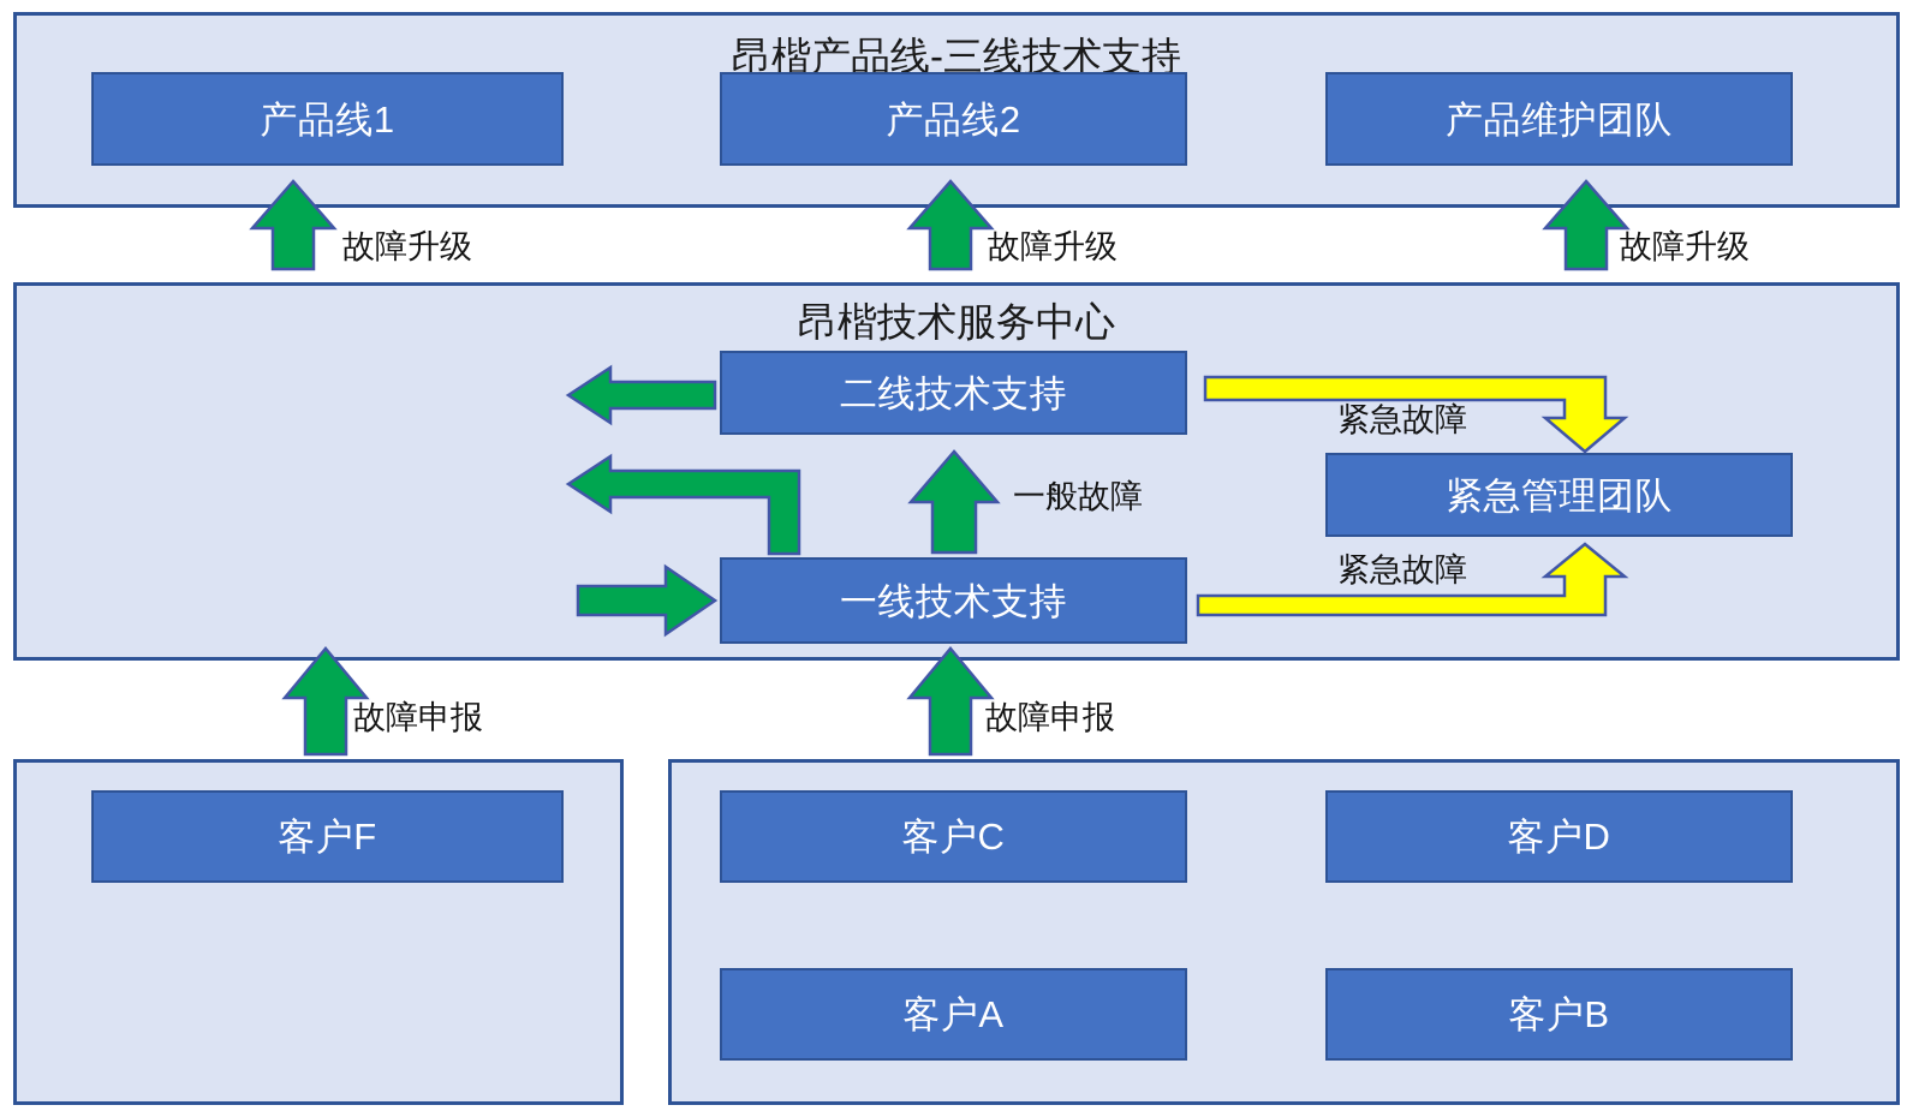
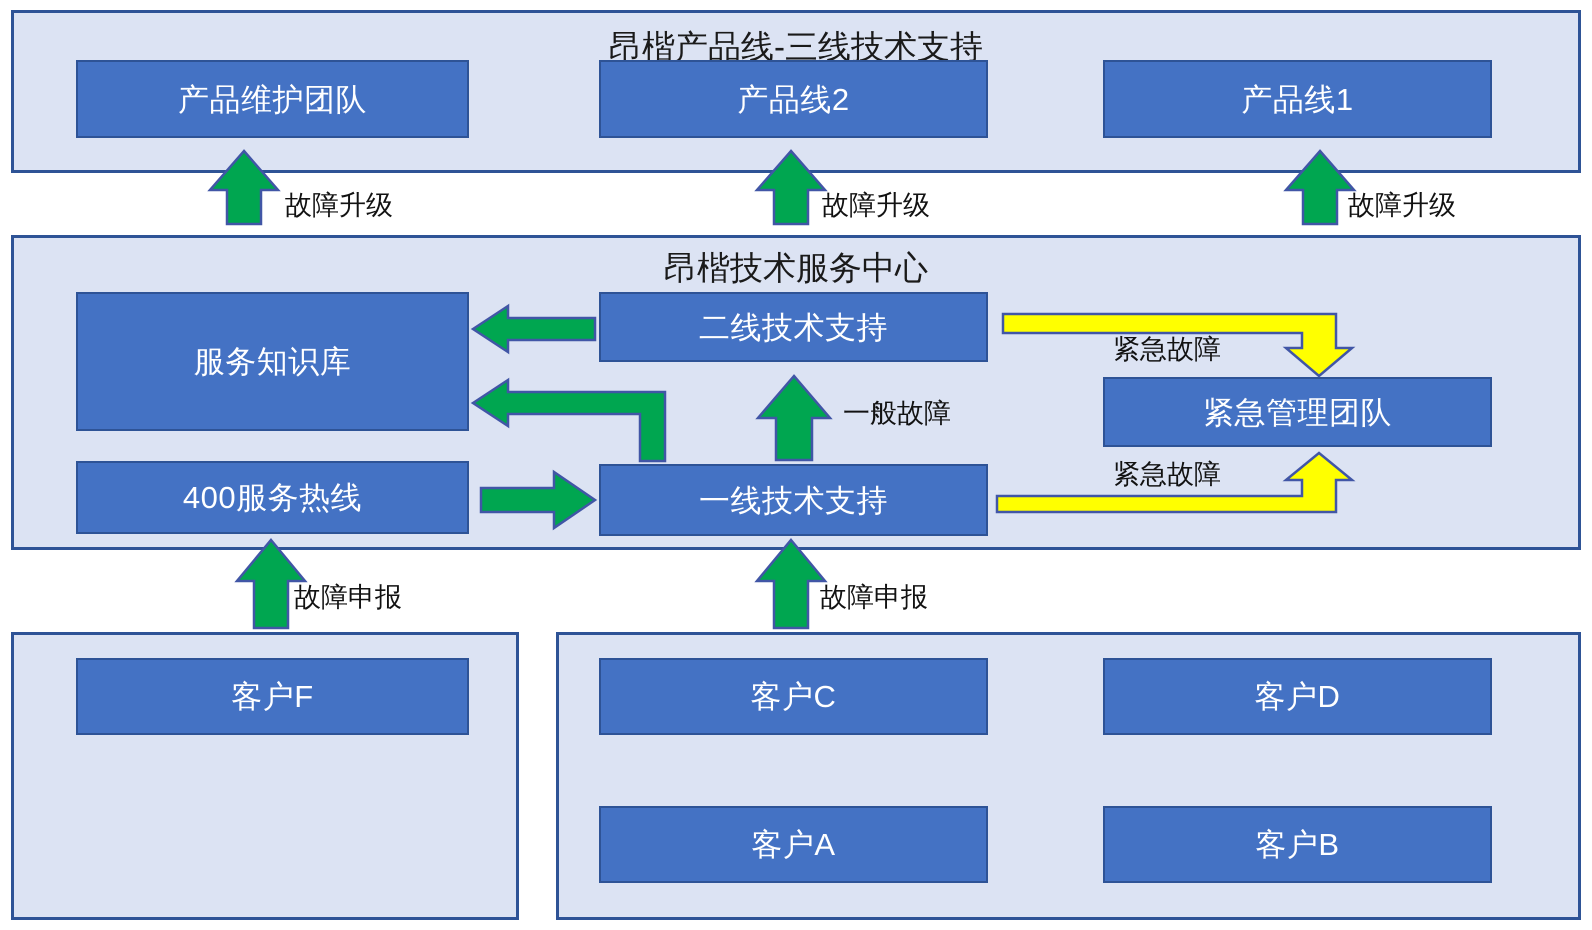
  昂楷产品线-三线技术支持
- 产品线1
+ 产品维护团队
  产品线2
- 产品维护团队
+ 产品线1
  故障升级
  故障升级
  故障升级
  昂楷技术服务中心
+ 服务知识库
  二线技术支持
  紧急管理团队
+ 400服务热线
  一线技术支持
  一般故障
  紧急故障
  紧急故障
  故障申报
  故障申报
  客户F
  客户C
  客户D
  客户A
  客户B
